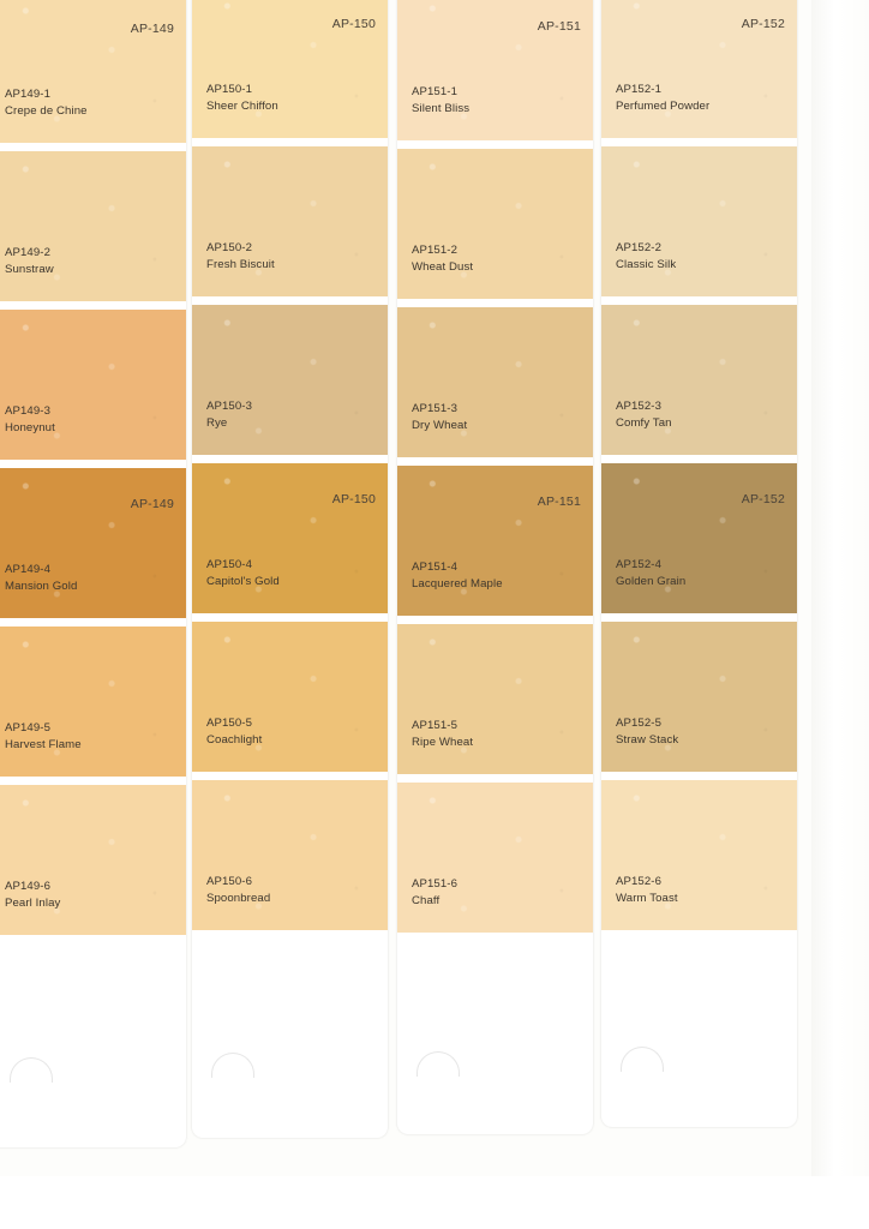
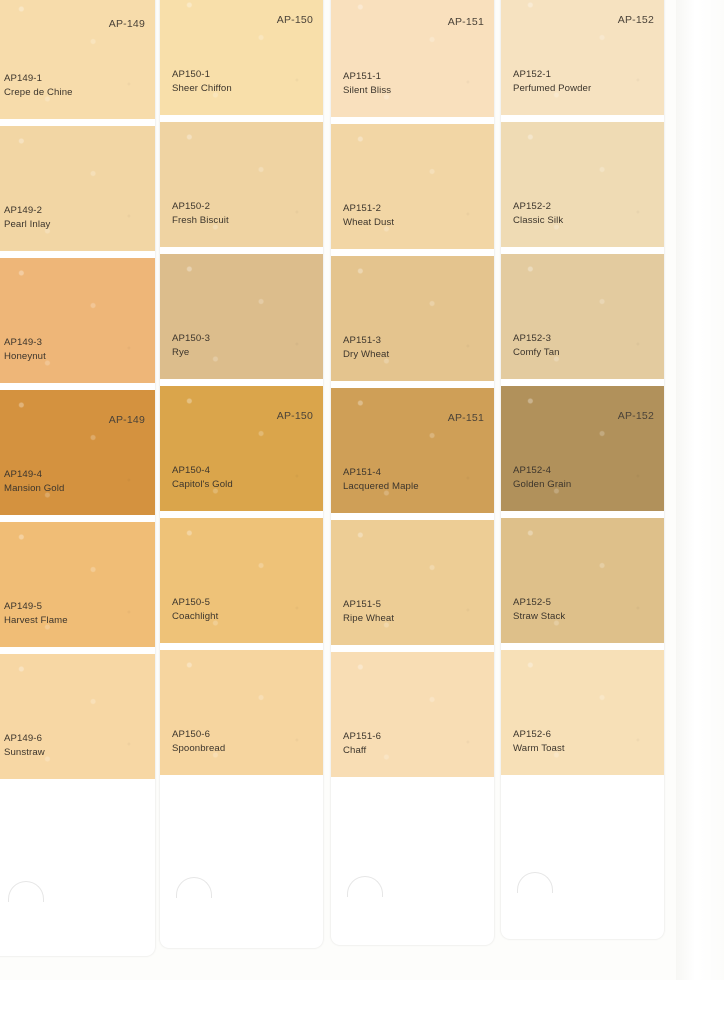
  AP-149
  AP149-1
  Crepe de Chine
  AP149-2
- Sunstraw
+ Pearl Inlay
  AP149-3
  Honeynut
  AP-149
  AP149-4
  Mansion Gold
  AP149-5
  Harvest Flame
  AP149-6
- Pearl Inlay
+ Sunstraw
  AP-150
  AP150-1
  Sheer Chiffon
  AP150-2
  Fresh Biscuit
  AP150-3
  Rye
  AP-150
  AP150-4
  Capitol's Gold
  AP150-5
  Coachlight
  AP150-6
  Spoonbread
  AP-151
  AP151-1
  Silent Bliss
  AP151-2
  Wheat Dust
  AP151-3
  Dry Wheat
  AP-151
  AP151-4
  Lacquered Maple
  AP151-5
  Ripe Wheat
  AP151-6
  Chaff
  AP-152
  AP152-1
  Perfumed Powder
  AP152-2
  Classic Silk
  AP152-3
  Comfy Tan
  AP-152
  AP152-4
  Golden Grain
  AP152-5
  Straw Stack
  AP152-6
  Warm Toast
